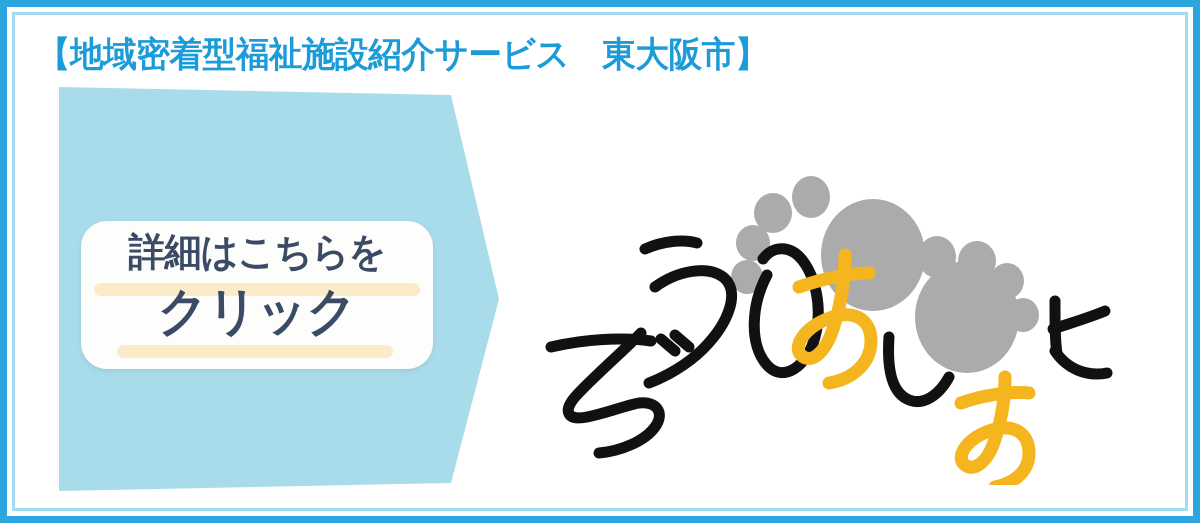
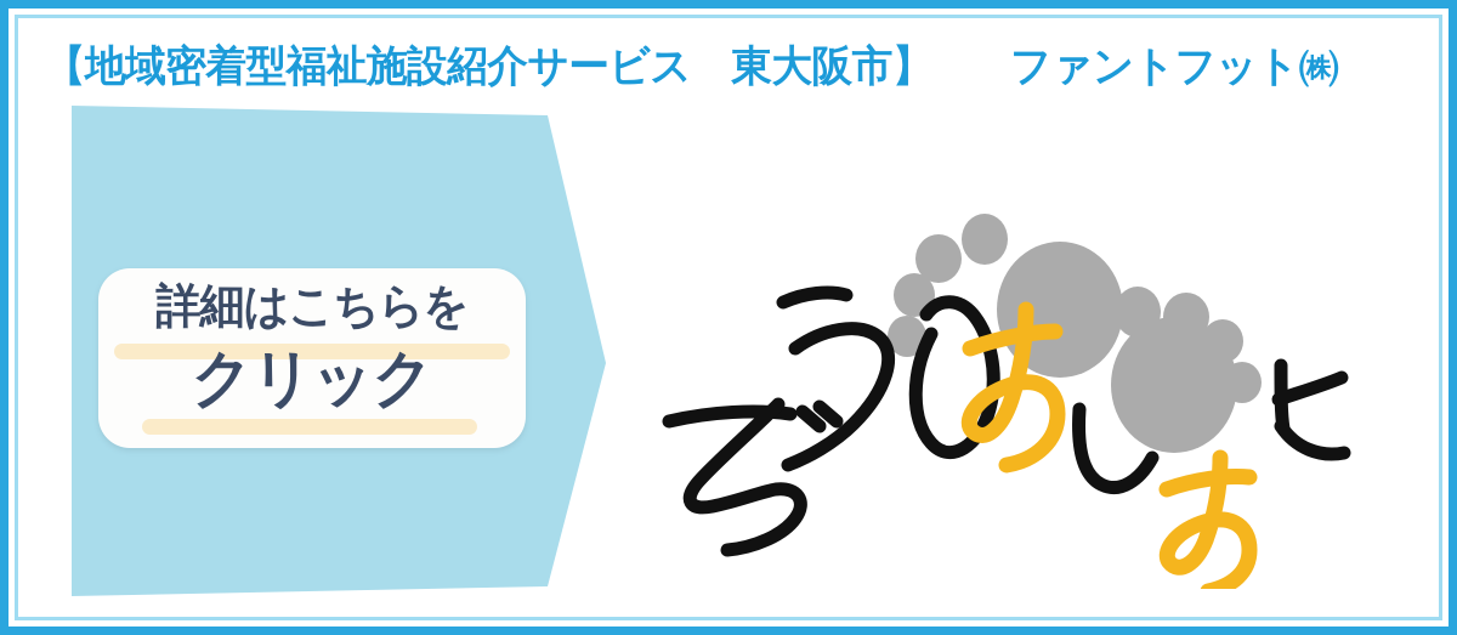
  【地域密着型福祉施設紹介サービス 東大阪市】
+ ファントフット㈱
  詳細はこちらを
  クリック
